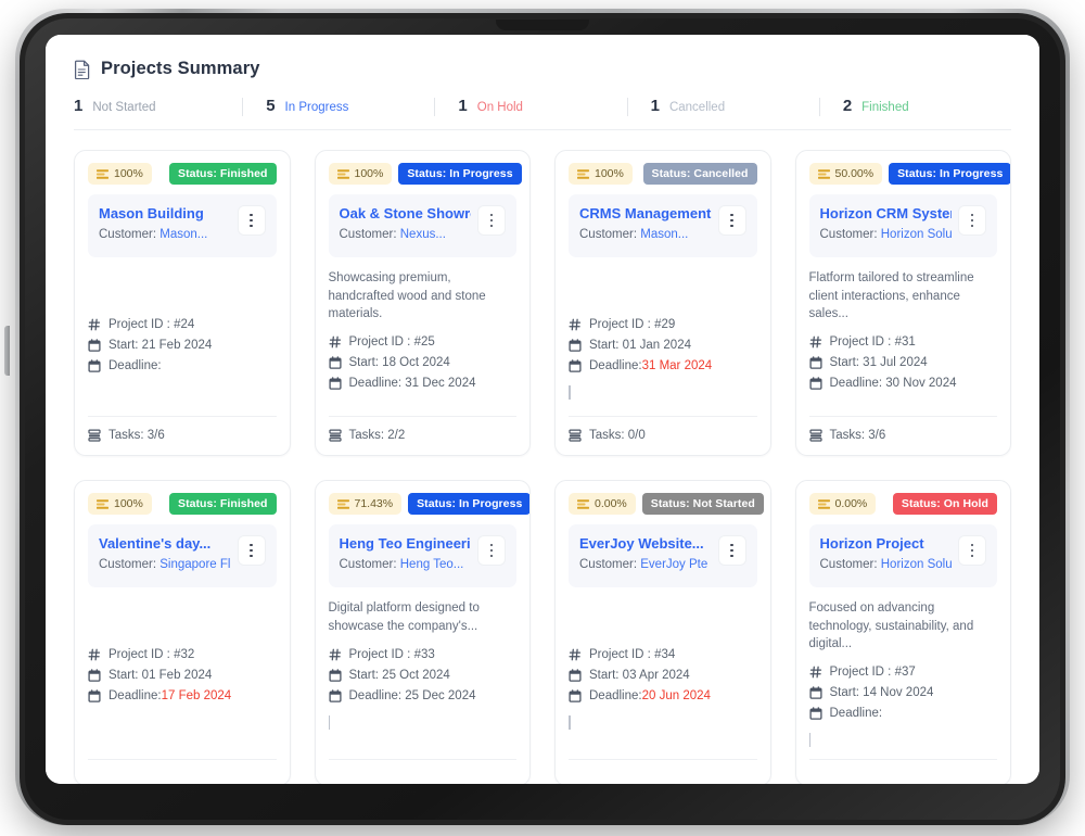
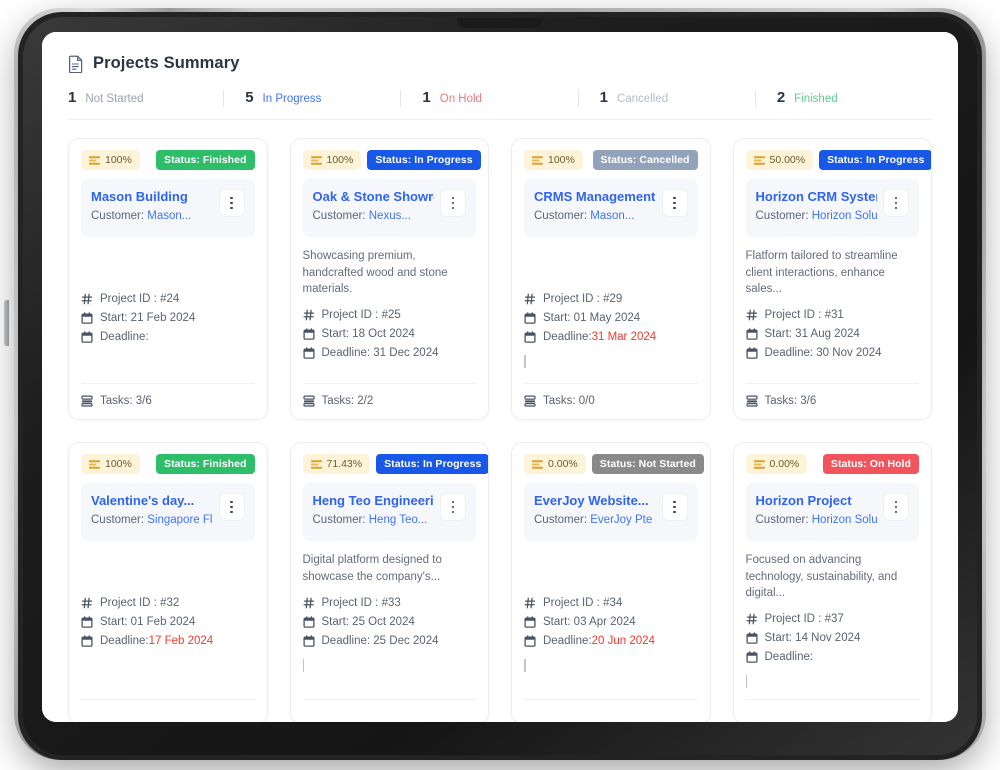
  Projects Summary
  1
  Not Started
  5
  In Progress
  1
  On Hold
  1
  Cancelled
  2
  Finished
  100%
  Status: Finished
  Mason Building
  Customer: Mason...
  Project ID : #24
  Start: 21 Feb 2024
  Deadline:
  Tasks: 3/6
  100%
  Status: In Progress
  Oak & Stone Showr
  Customer: Nexus...
  Showcasing premium, handcrafted wood and stone materials.
  Project ID : #25
  Start: 18 Oct 2024
  Deadline: 31 Dec 2024
  Tasks: 2/2
  100%
  Status: Cancelled
  CRMS Management
  Customer: Mason...
  Project ID : #29
- Start: 01 Jan 2024
+ Start: 01 May 2024
  Deadline:31 Mar 2024
  Tasks: 0/0
  50.00%
  Status: In Progress
  Horizon CRM Syste
  Customer: Horizon Solu
  Flatform tailored to streamline client interactions, enhance sales...
  Project ID : #31
- Start: 31 Jul 2024
+ Start: 31 Aug 2024
  Deadline: 30 Nov 2024
  Tasks: 3/6
  100%
  Status: Finished
  Valentine's day...
  Customer: Singapore Fl
  Project ID : #32
  Start: 01 Feb 2024
  Deadline:17 Feb 2024
  71.43%
  Status: In Progress
  Heng Teo Engineeri
  Customer: Heng Teo...
  Digital platform designed to showcase the company's...
  Project ID : #33
  Start: 25 Oct 2024
  Deadline: 25 Dec 2024
  0.00%
  Status: Not Started
  EverJoy Website...
  Customer: EverJoy Pte
  Project ID : #34
  Start: 03 Apr 2024
  Deadline:20 Jun 2024
  0.00%
  Status: On Hold
  Horizon Project
  Customer: Horizon Solu
  Focused on advancing technology, sustainability, and digital...
  Project ID : #37
  Start: 14 Nov 2024
  Deadline:
